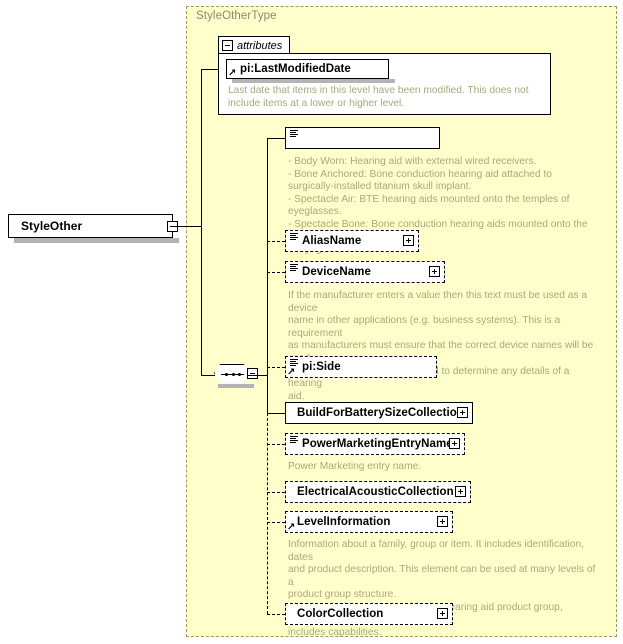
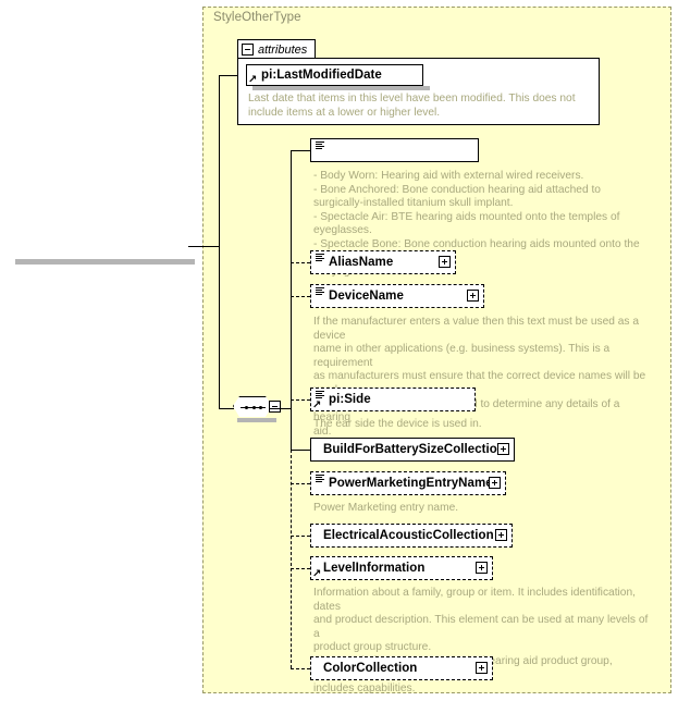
  StyleOtherType
- StyleOther
  attributes
  ↗
  pi:LastModifiedDate
  Last date that items in this level have been modified. This does not include items at a lower or higher level.
  - Body Worn: Hearing aid with external wired receivers.
  - Bone Anchored: Bone conduction hearing aid attached to
  surgically-installed titanium skull implant.
  - Spectacle Air: BTE hearing aids mounted onto the temples of eyeglasses.
  - Spectacle Bone: Bone conduction hearing aids mounted onto the
  AliasName
  DeviceName
  If the manufacturer enters a value then this text must be used as a device
  name in other applications (e.g. business systems). This is a requirement
  as manufacturers must ensure that the correct device names will be
  aid.
  ↗
  pi:Side
+ The ear side the device is used in.
  BuildForBatterySizeCollectio
  PowerMarketingEntryNam
  Power Marketing entry name.
  ElectricalAcousticCollection
  ↗
  LevelInformation
  Information about a family, group or item. It includes identification, dates
  and product description. This element can be used at many levels of a
  product group structure.
  includes capabilities.
  ColorCollection
